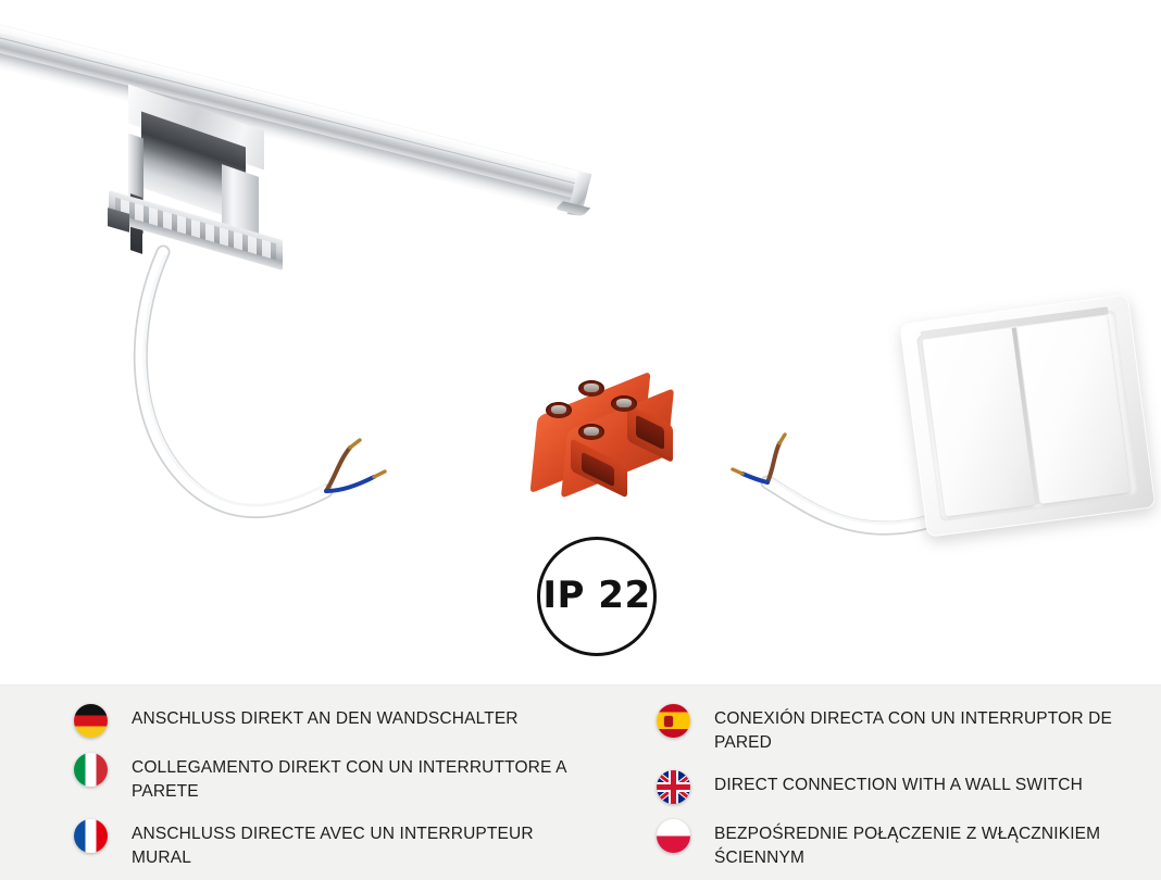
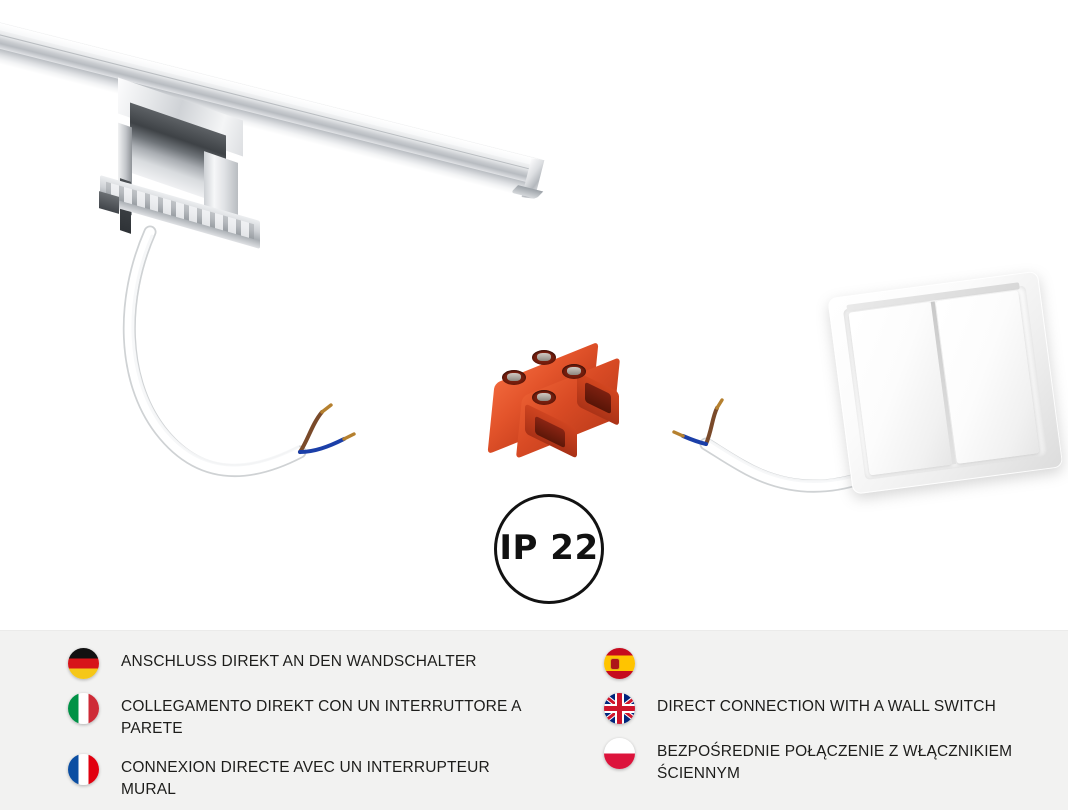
  IP 22
  ANSCHLUSS DIREKT AN DEN WANDSCHALTER
  COLLEGAMENTO DIREKT CON UN INTERRUTTORE A PARETE
- ANSCHLUSS DIRECTE AVEC UN INTERRUPTEUR MURAL
+ CONNEXION DIRECTE AVEC UN INTERRUPTEUR MURAL
- CONEXIÓN DIRECTA CON UN INTERRUPTOR DE PARED
  DIRECT CONNECTION WITH A WALL SWITCH
  BEZPOŚREDNIE POŁĄCZENIE Z WŁĄCZNIKIEM ŚCIENNYM
